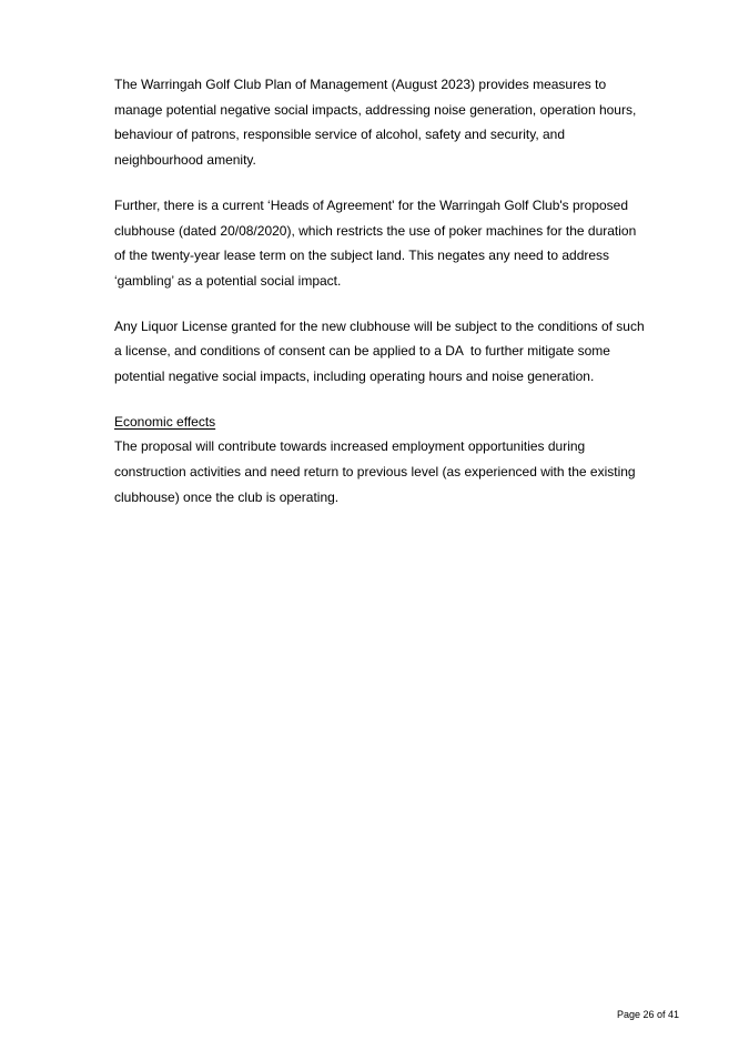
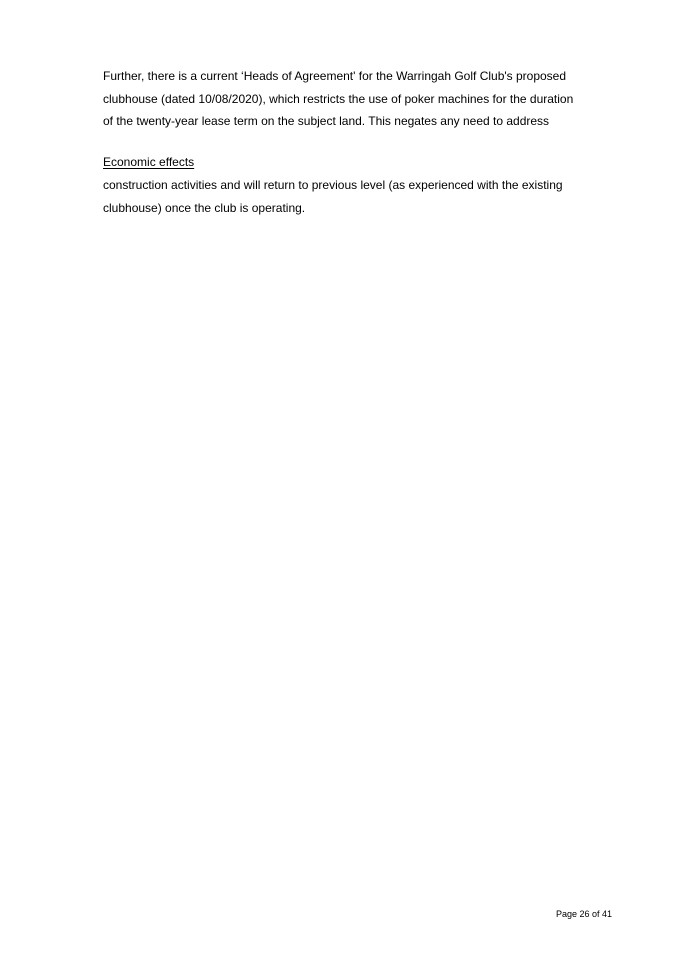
- The Warringah Golf Club Plan of Management (August 2023) provides measures to
- manage potential negative social impacts, addressing noise generation, operation hours,
- behaviour of patrons, responsible service of alcohol, safety and security, and
- neighbourhood amenity.
  Further, there is a current ‘Heads of Agreement' for the Warringah Golf Club's proposed
- clubhouse (dated 20/08/2020), which restricts the use of poker machines for the duration
+ clubhouse (dated 10/08/2020), which restricts the use of poker machines for the duration
  of the twenty-year lease term on the subject land. This negates any need to address
- ‘gambling’ as a potential social impact.
- Any Liquor License granted for the new clubhouse will be subject to the conditions of such
- a license, and conditions of consent can be applied to a DA to further mitigate some
- potential negative social impacts, including operating hours and noise generation.
  Economic effects
- The proposal will contribute towards increased employment opportunities during
- construction activities and need return to previous level (as experienced with the existing
+ construction activities and will return to previous level (as experienced with the existing
  clubhouse) once the club is operating.
  Page 26 of 41
